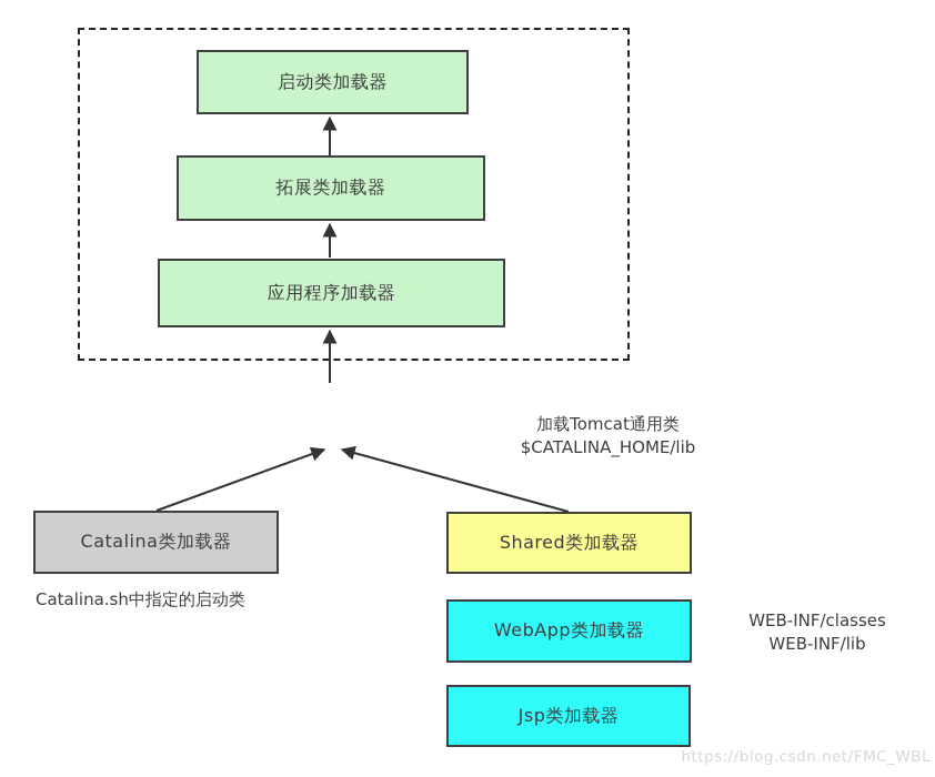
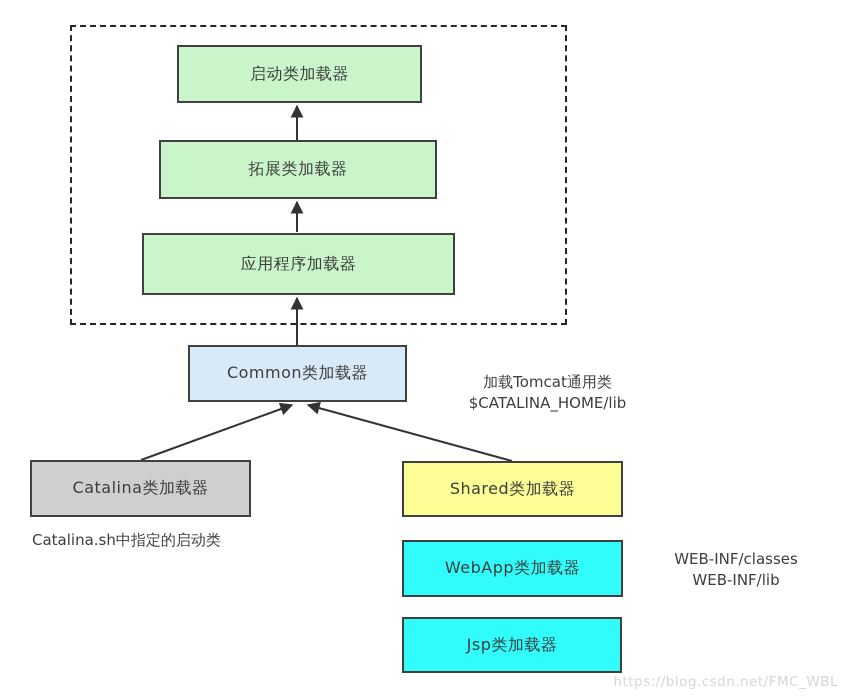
  启动类加载器
  拓展类加载器
  应用程序加载器
+ Common类加载器
  Catalina类加载器
  Shared类加载器
  WebApp类加载器
  Jsp类加载器
  加载Tomcat通用类
  $CATALINA_HOME/lib
  Catalina.sh中指定的启动类
  WEB-INF/classes
  WEB-INF/lib
  https://blog.csdn.net/FMC_WBL
